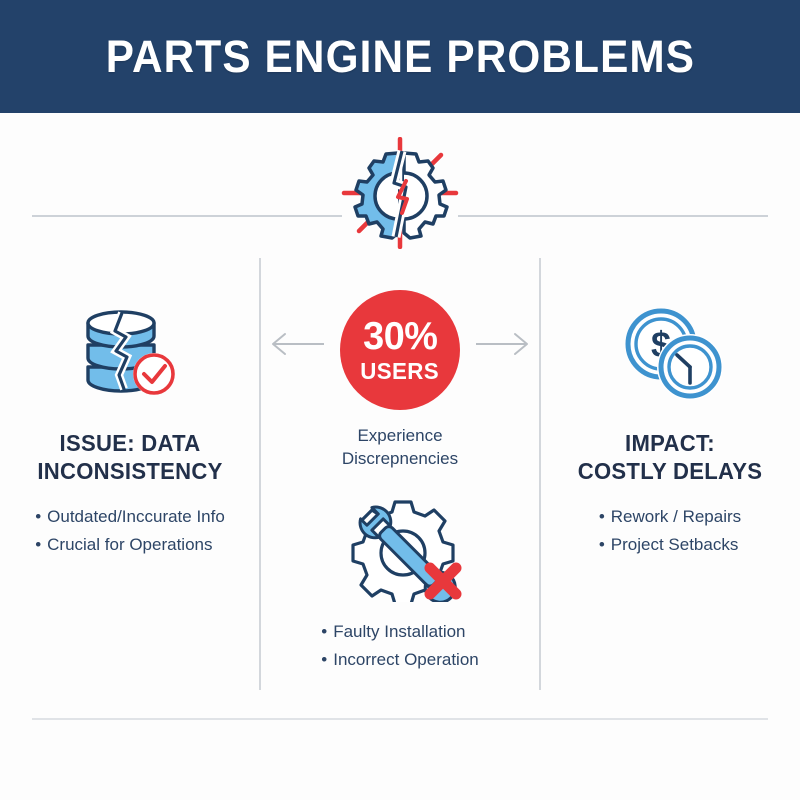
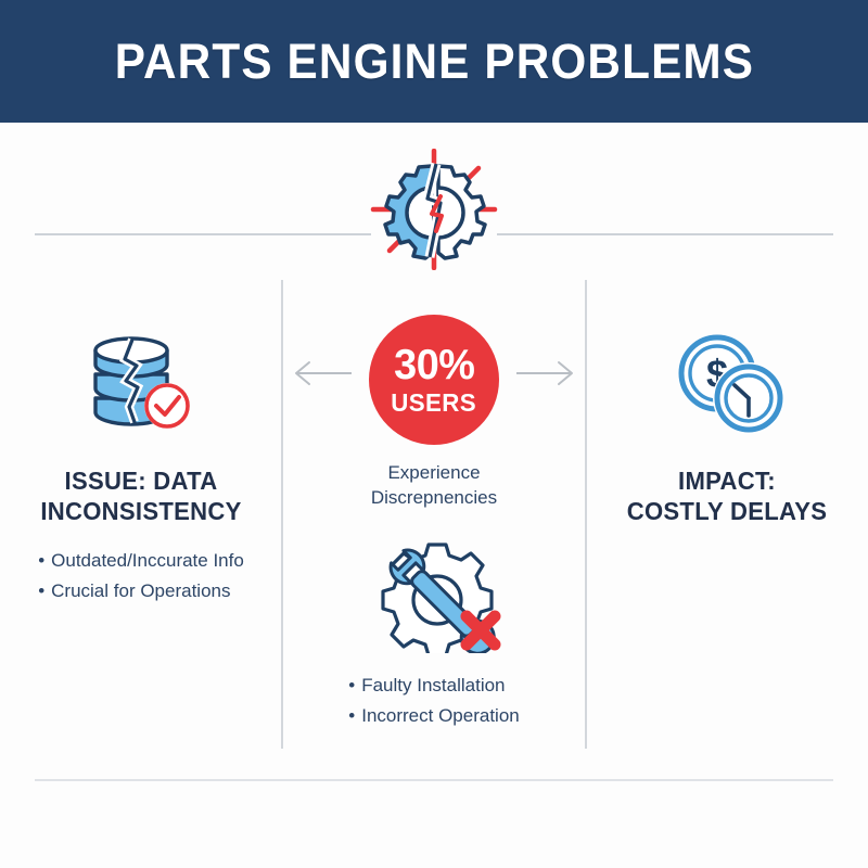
  PARTS ENGINE PROBLEMS
  ISSUE: DATA
  INCONSISTENCY
  • Outdated/Inccurate Info
  • Crucial for Operations
  30%
  USERS
  Experience
  Discrepnencies
  • Faulty Installation
  • Incorrect Operation
  $
  IMPACT:
  COSTLY DELAYS
- • Rework / Repairs
- • Project Setbacks
